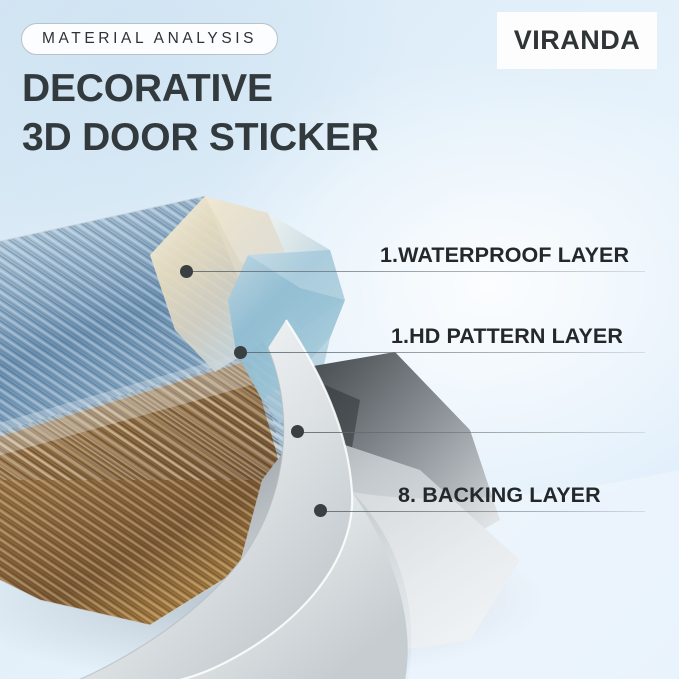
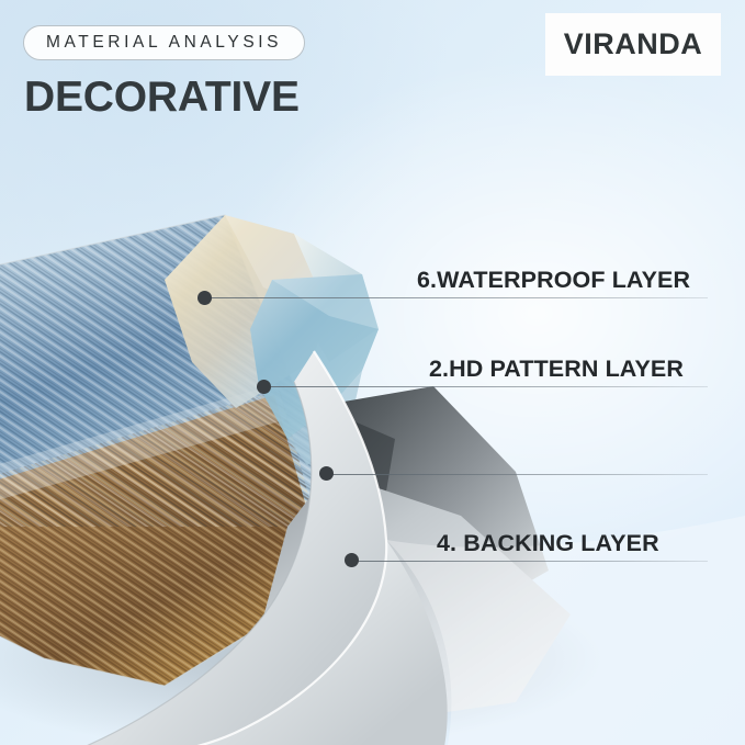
  MATERIAL ANALYSIS
  DECORATIVE
- 3D DOOR STICKER
  VIRANDA
- 1.WATERPROOF LAYER
+ 6.WATERPROOF LAYER
- 1.HD PATTERN LAYER
+ 2.HD PATTERN LAYER
- 8. BACKING LAYER
+ 4. BACKING LAYER
